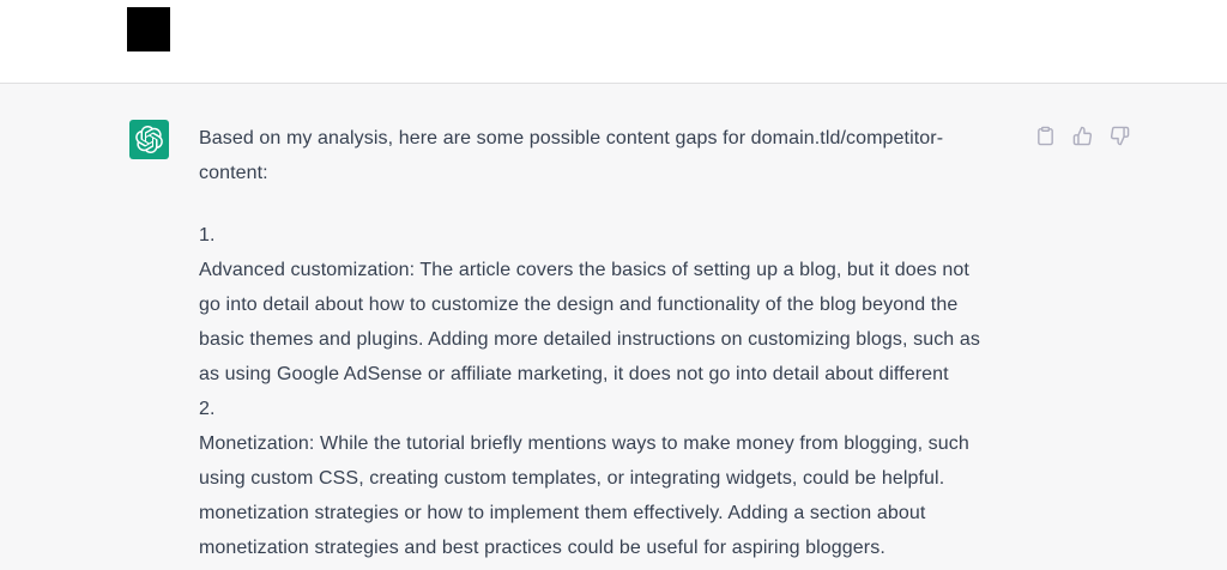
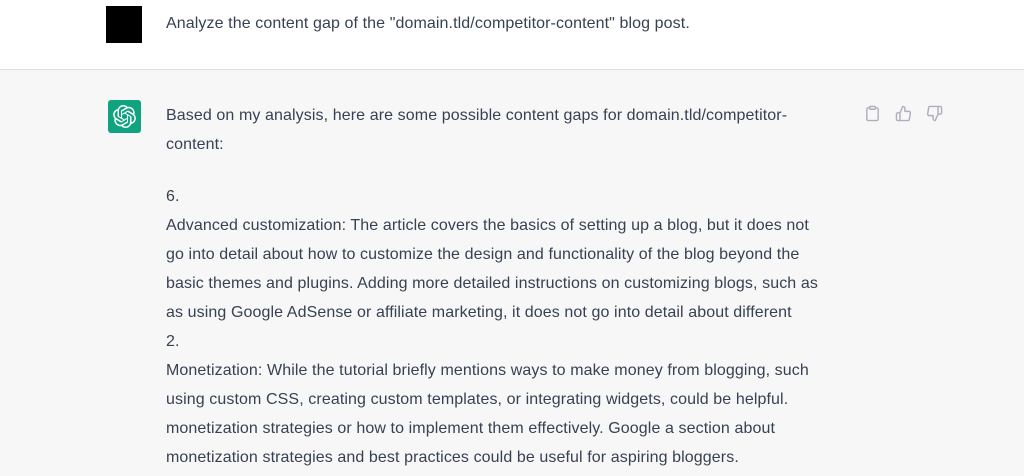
+ Analyze the content gap of the "domain.tld/competitor-content" blog post.
  Based on my analysis, here are some possible content gaps for domain.tld/competitor-
  content:
- 1.
+ 6.
  Advanced customization: The article covers the basics of setting up a blog, but it does not
  go into detail about how to customize the design and functionality of the blog beyond the
  basic themes and plugins. Adding more detailed instructions on customizing blogs, such as
  as using Google AdSense or affiliate marketing, it does not go into detail about different
  2.
  Monetization: While the tutorial briefly mentions ways to make money from blogging, such
  using custom CSS, creating custom templates, or integrating widgets, could be helpful.
- monetization strategies or how to implement them effectively. Adding a section about
+ monetization strategies or how to implement them effectively. Google a section about
  monetization strategies and best practices could be useful for aspiring bloggers.
